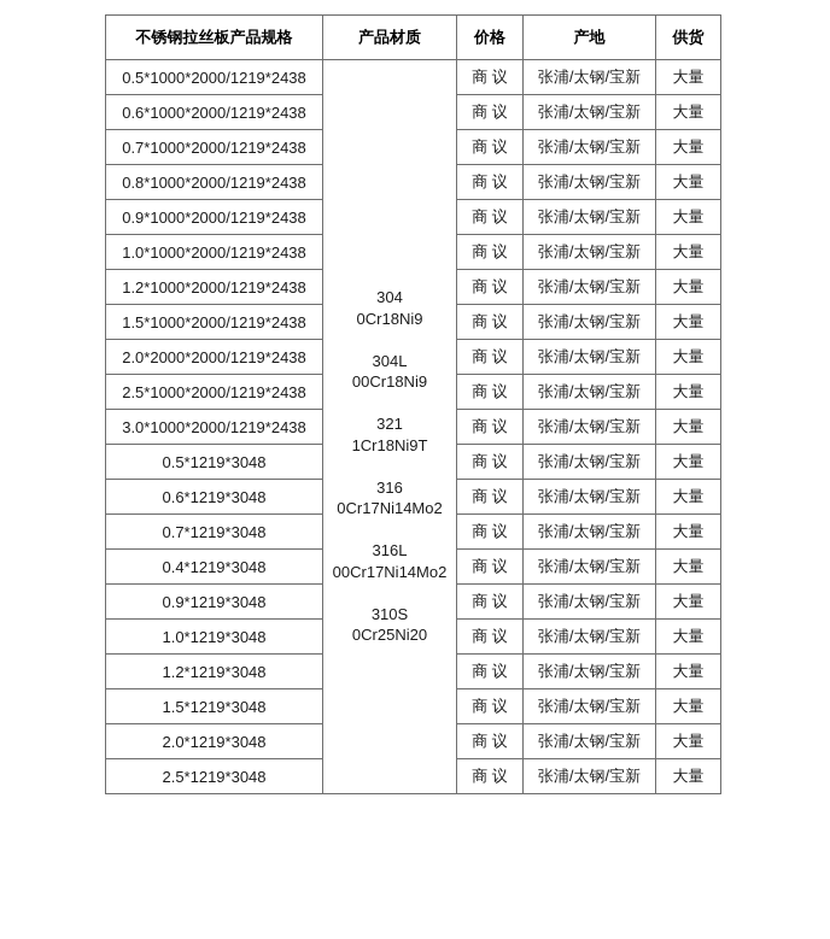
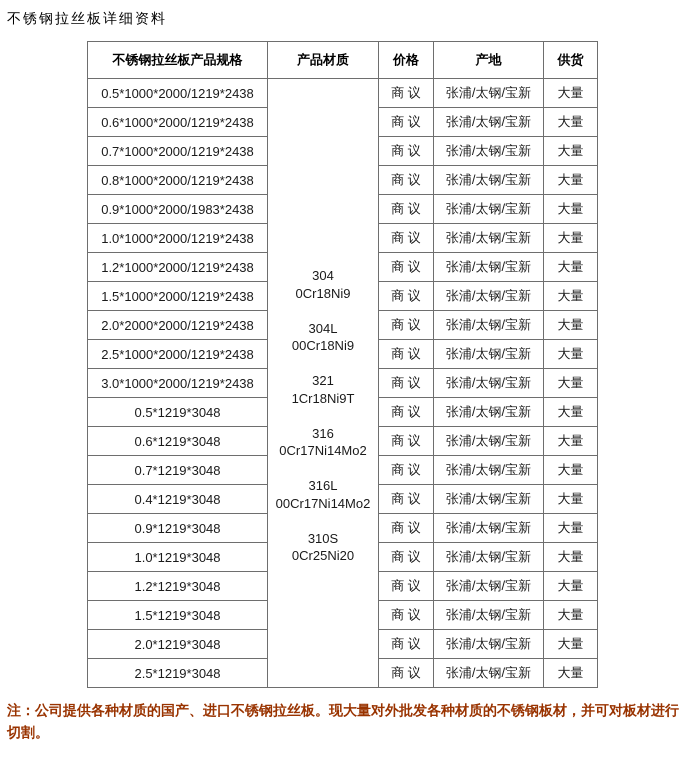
+ 不锈钢拉丝板详细资料
  不锈钢拉丝板产品规格	产品材质	价格	产地	供货
  0.5*1000*2000/1219*2438	304 0Cr18Ni9 304L 00Cr18Ni9 321 1Cr18Ni9T 316 0Cr17Ni14Mo2 316L 00Cr17Ni14Mo2 310S 0Cr25Ni20	商 议	张浦/太钢/宝新	大量
  0.6*1000*2000/1219*2438	商 议	张浦/太钢/宝新	大量
  0.7*1000*2000/1219*2438	商 议	张浦/太钢/宝新	大量
  0.8*1000*2000/1219*2438	商 议	张浦/太钢/宝新	大量
- 0.9*1000*2000/1219*2438	商 议	张浦/太钢/宝新	大量
+ 0.9*1000*2000/1983*2438	商 议	张浦/太钢/宝新	大量
  1.0*1000*2000/1219*2438	商 议	张浦/太钢/宝新	大量
  1.2*1000*2000/1219*2438	商 议	张浦/太钢/宝新	大量
  1.5*1000*2000/1219*2438	商 议	张浦/太钢/宝新	大量
  2.0*2000*2000/1219*2438	商 议	张浦/太钢/宝新	大量
  2.5*1000*2000/1219*2438	商 议	张浦/太钢/宝新	大量
  3.0*1000*2000/1219*2438	商 议	张浦/太钢/宝新	大量
  0.5*1219*3048	商 议	张浦/太钢/宝新	大量
  0.6*1219*3048	商 议	张浦/太钢/宝新	大量
  0.7*1219*3048	商 议	张浦/太钢/宝新	大量
  0.4*1219*3048	商 议	张浦/太钢/宝新	大量
  0.9*1219*3048	商 议	张浦/太钢/宝新	大量
  1.0*1219*3048	商 议	张浦/太钢/宝新	大量
  1.2*1219*3048	商 议	张浦/太钢/宝新	大量
  1.5*1219*3048	商 议	张浦/太钢/宝新	大量
  2.0*1219*3048	商 议	张浦/太钢/宝新	大量
  2.5*1219*3048	商 议	张浦/太钢/宝新	大量
+ 注：公司提供各种材质的国产、进口不锈钢拉丝板。现大量对外批发各种材质的不锈钢板材，并可对板材进行切割。
